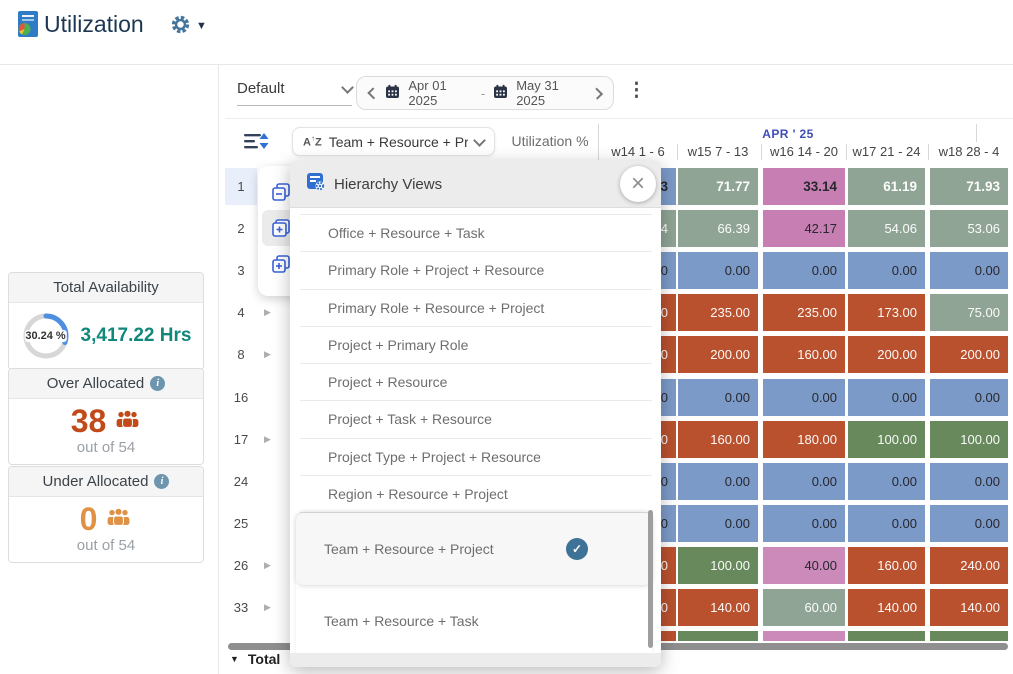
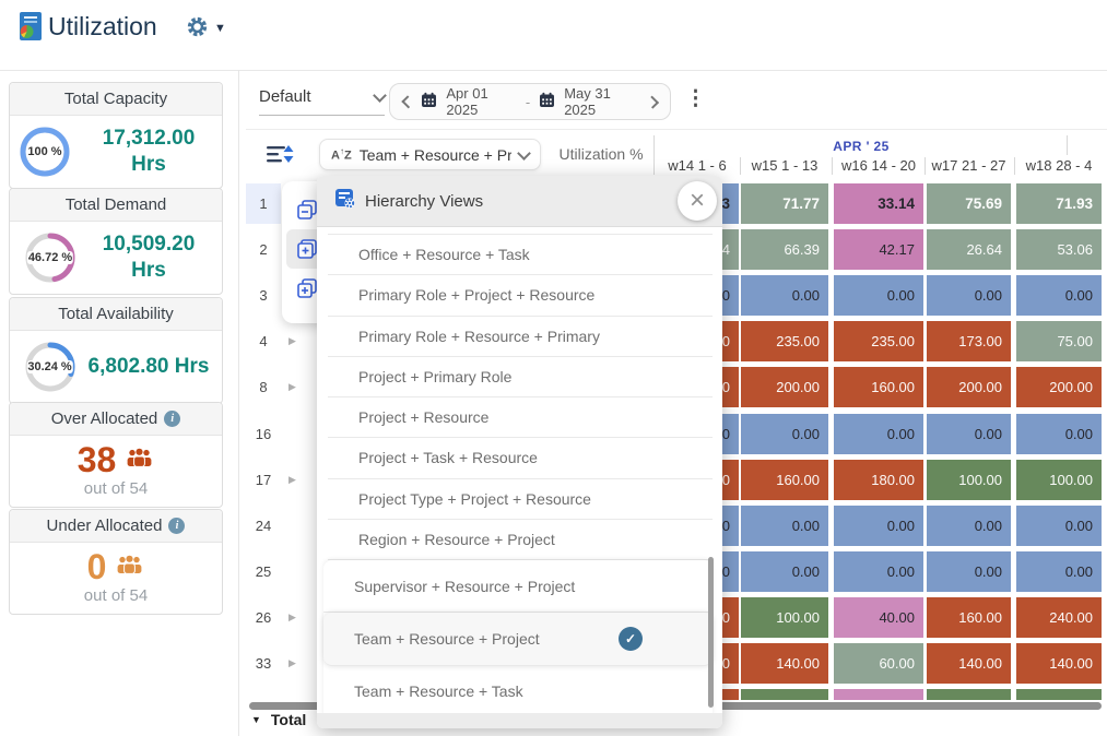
  Utilization
  ▼
+ Total Capacity
+ 100 %
+ 17,312.00 Hrs
+ Total Demand
+ 46.72 %
+ 10,509.20 Hrs
  Total Availability
  30.24 %
- 3,417.22 Hrs
+ 6,802.80 Hrs
  Over Allocated
  i
  38
  out of 54
  Under Allocated
  i
  0
  out of 54
  Default
  Apr 01 2025
  -
  May 31 2025
  ⋮
  A↑Z
  Team + Resource + Pr
  Utilization %
  APR ' 25
  w14 1 - 6
- w15 7 - 13
+ w15 1 - 13
  w16 14 - 20
- w17 21 - 24
+ w17 21 - 27
  w18 28 - 4
  1
  71.77
  33.14
- 61.19
+ 75.69
  71.93
  2
  66.39
  42.17
- 54.06
+ 26.64
  53.06
  3
  0.00
  0.00
  0.00
  0.00
  4
  ▶
  235.00
  235.00
  173.00
  75.00
  8
  ▶
  200.00
  160.00
  200.00
  200.00
  16
  0.00
  0.00
  0.00
  0.00
  17
  ▶
  160.00
  180.00
  100.00
  100.00
  24
  0.00
  0.00
  0.00
  0.00
  25
  0.00
  0.00
  0.00
  0.00
  26
  ▶
  100.00
  40.00
  160.00
  240.00
  33
  ▶
  140.00
  60.00
  140.00
  140.00
  ▼
  Total
  Hierarchy Views
  ×
  Office + Resource + Task
  Primary Role + Project + Resource
- Primary Role + Resource + Project
+ Primary Role + Resource + Primary
  Project + Primary Role
  Project + Resource
  Project + Task + Resource
  Project Type + Project + Resource
  Region + Resource + Project
+ Supervisor + Resource + Project
  Team + Resource + Project
  ✓
  Team + Resource + Task
